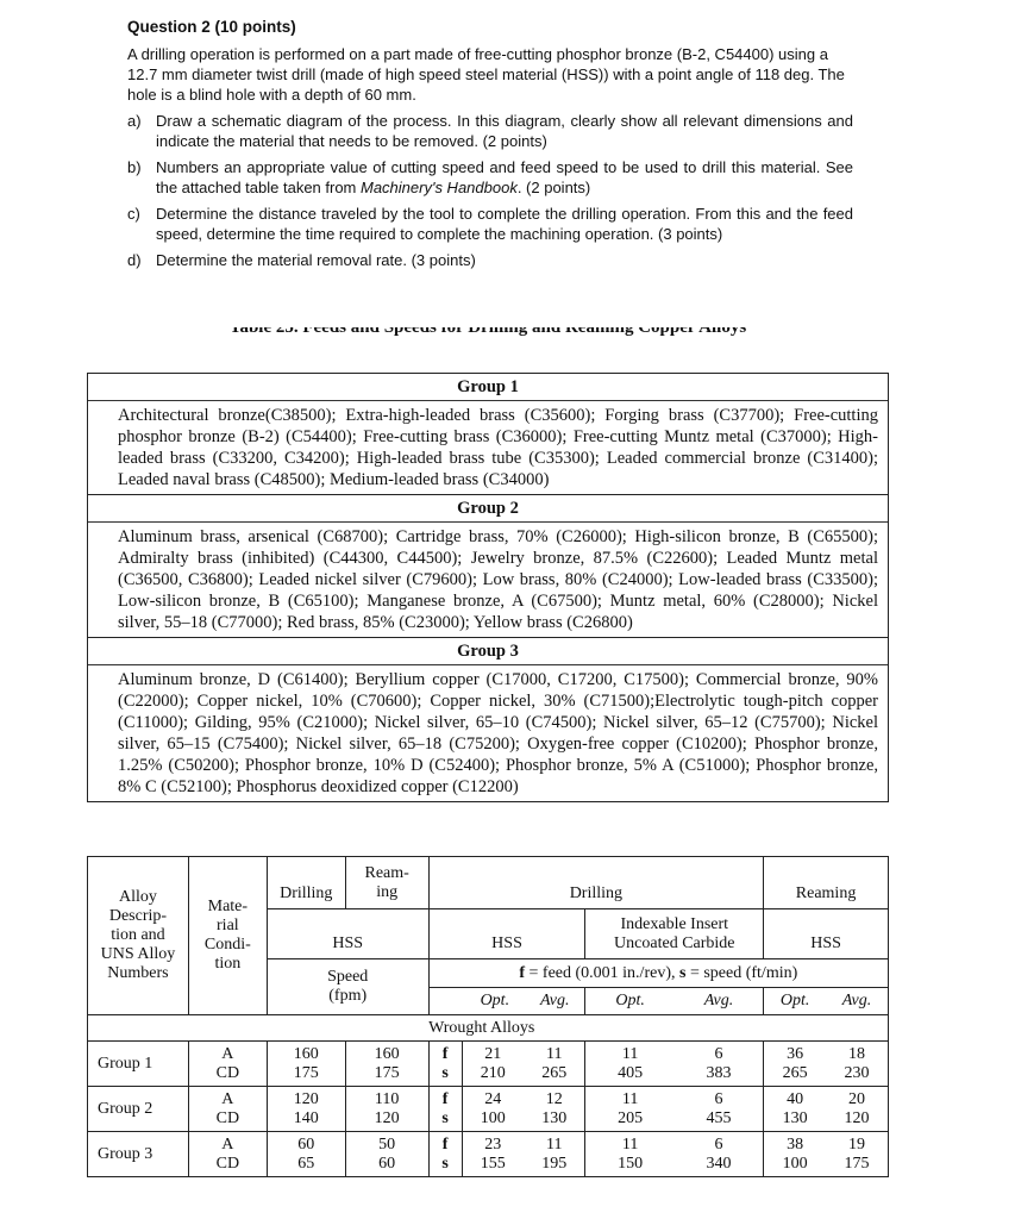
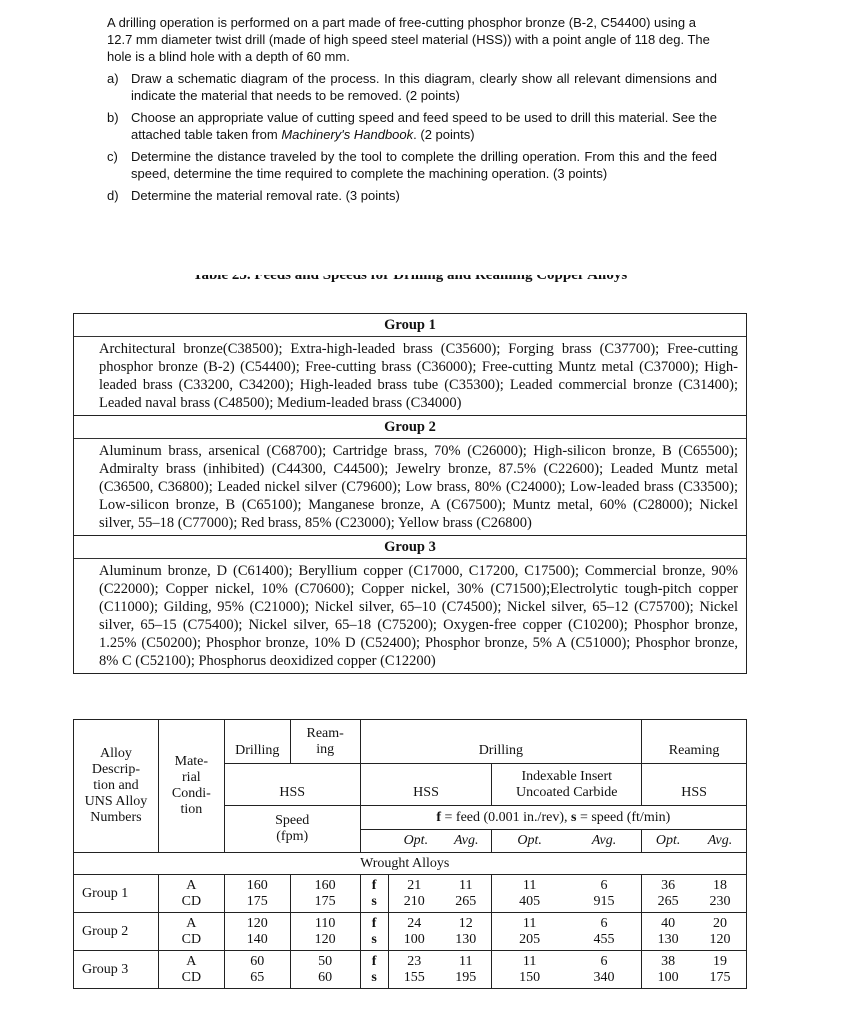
- Question 2 (10 points)
  A drilling operation is performed on a part made of free-cutting phosphor bronze (B-2, C54400) using a 12.7 mm diameter twist drill (made of high speed steel material (HSS)) with a point angle of 118 deg. The hole is a blind hole with a depth of 60 mm.
  a)
  Draw a schematic diagram of the process. In this diagram, clearly show all relevant dimensions and indicate the material that needs to be removed. (2 points)
  b)
- Numbers an appropriate value of cutting speed and feed speed to be used to drill this material. See the attached table taken from Machinery's Handbook. (2 points)
+ Choose an appropriate value of cutting speed and feed speed to be used to drill this material. See the attached table taken from Machinery's Handbook. (2 points)
  c)
  Determine the distance traveled by the tool to complete the drilling operation. From this and the feed speed, determine the time required to complete the machining operation. (3 points)
  d)
  Determine the material removal rate. (3 points)
  Table 25. Feeds and Speeds for Drilling and Reaming Copper Alloys
  Group 1
  Architectural bronze(C38500); Extra-high-leaded brass (C35600); Forging brass (C37700); Free-cutting phosphor bronze (B-2) (C54400); Free-cutting brass (C36000); Free-cutting Muntz metal (C37000); High-leaded brass (C33200, C34200); High-leaded brass tube (C35300); Leaded commercial bronze (C31400); Leaded naval brass (C48500); Medium-leaded brass (C34000)
  Group 2
  Aluminum brass, arsenical (C68700); Cartridge brass, 70% (C26000); High-silicon bronze, B (C65500); Admiralty brass (inhibited) (C44300, C44500); Jewelry bronze, 87.5% (C22600); Leaded Muntz metal (C36500, C36800); Leaded nickel silver (C79600); Low brass, 80% (C24000); Low-leaded brass (C33500); Low-silicon bronze, B (C65100); Manganese bronze, A (C67500); Muntz metal, 60% (C28000); Nickel silver, 55–18 (C77000); Red brass, 85% (C23000); Yellow brass (C26800)
  Group 3
  Aluminum bronze, D (C61400); Beryllium copper (C17000, C17200, C17500); Commercial bronze, 90% (C22000); Copper nickel, 10% (C70600); Copper nickel, 30% (C71500);Electrolytic tough-pitch copper (C11000); Gilding, 95% (C21000); Nickel silver, 65–10 (C74500); Nickel silver, 65–12 (C75700); Nickel silver, 65–15 (C75400); Nickel silver, 65–18 (C75200); Oxygen-free copper (C10200); Phosphor bronze, 1.25% (C50200); Phosphor bronze, 10% D (C52400); Phosphor bronze, 5% A (C51000); Phosphor bronze, 8% C (C52100); Phosphorus deoxidized copper (C12200)
  Alloy Descrip- tion and UNS Alloy Numbers	Mate- rial Condi- tion	Drilling	Ream- ing	Drilling	Reaming
  HSS	HSS	Indexable Insert Uncoated Carbide	HSS
  Speed (fpm)	f = feed (0.001 in./rev), s = speed (ft/min)
  Opt. Avg.	Opt. Avg.	Opt. Avg.
  	Wrought Alloys
- Group 1	ACD	160175	160175	fs	2121011265	114056383	3626518230
+ Group 1	ACD	160175	160175	fs	2121011265	114056915	3626518230
  Group 2	ACD	120140	110120	fs	2410012130	112056455	4013020120
  Group 3	ACD	6065	5060	fs	2315511195	111506340	3810019175
